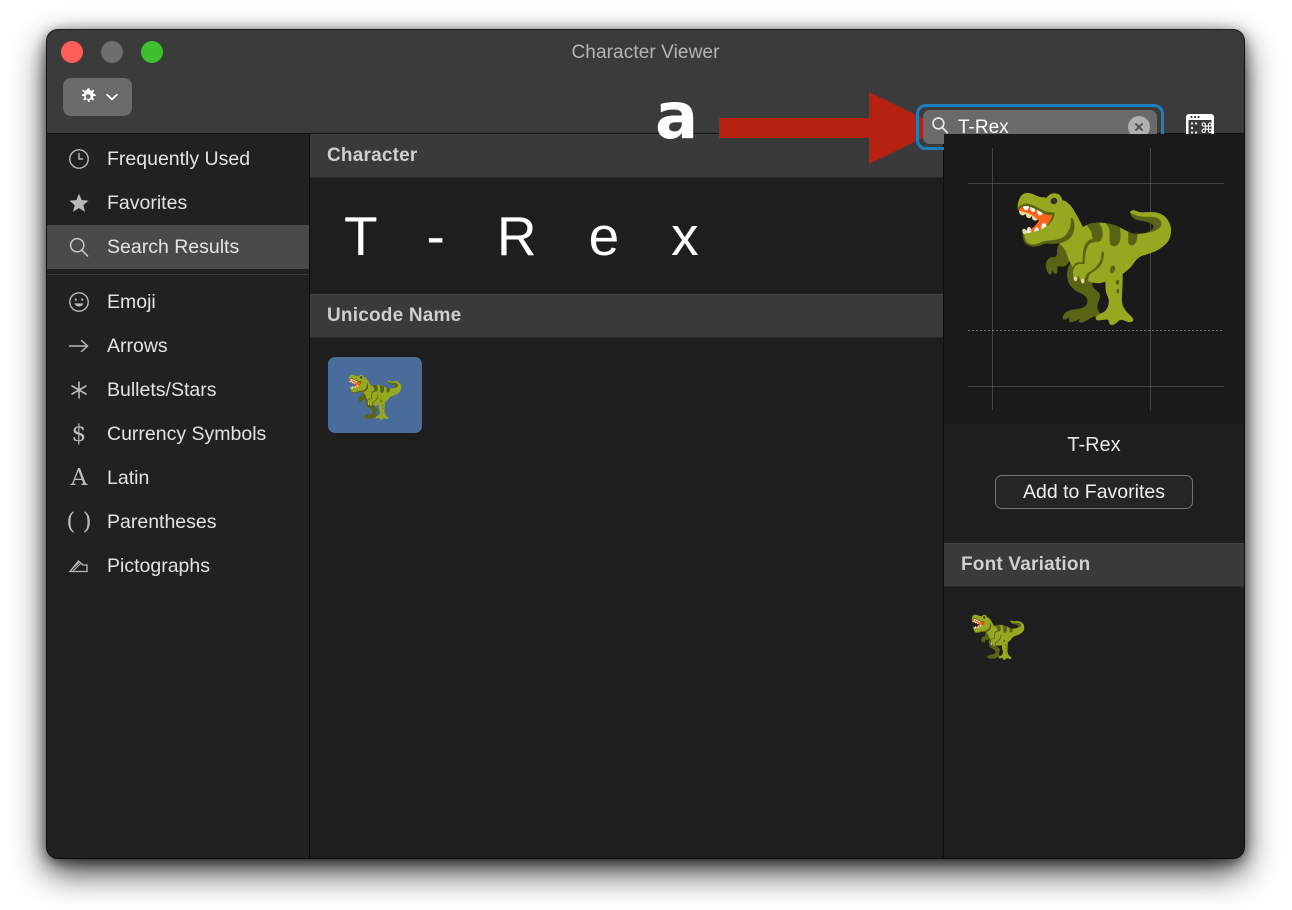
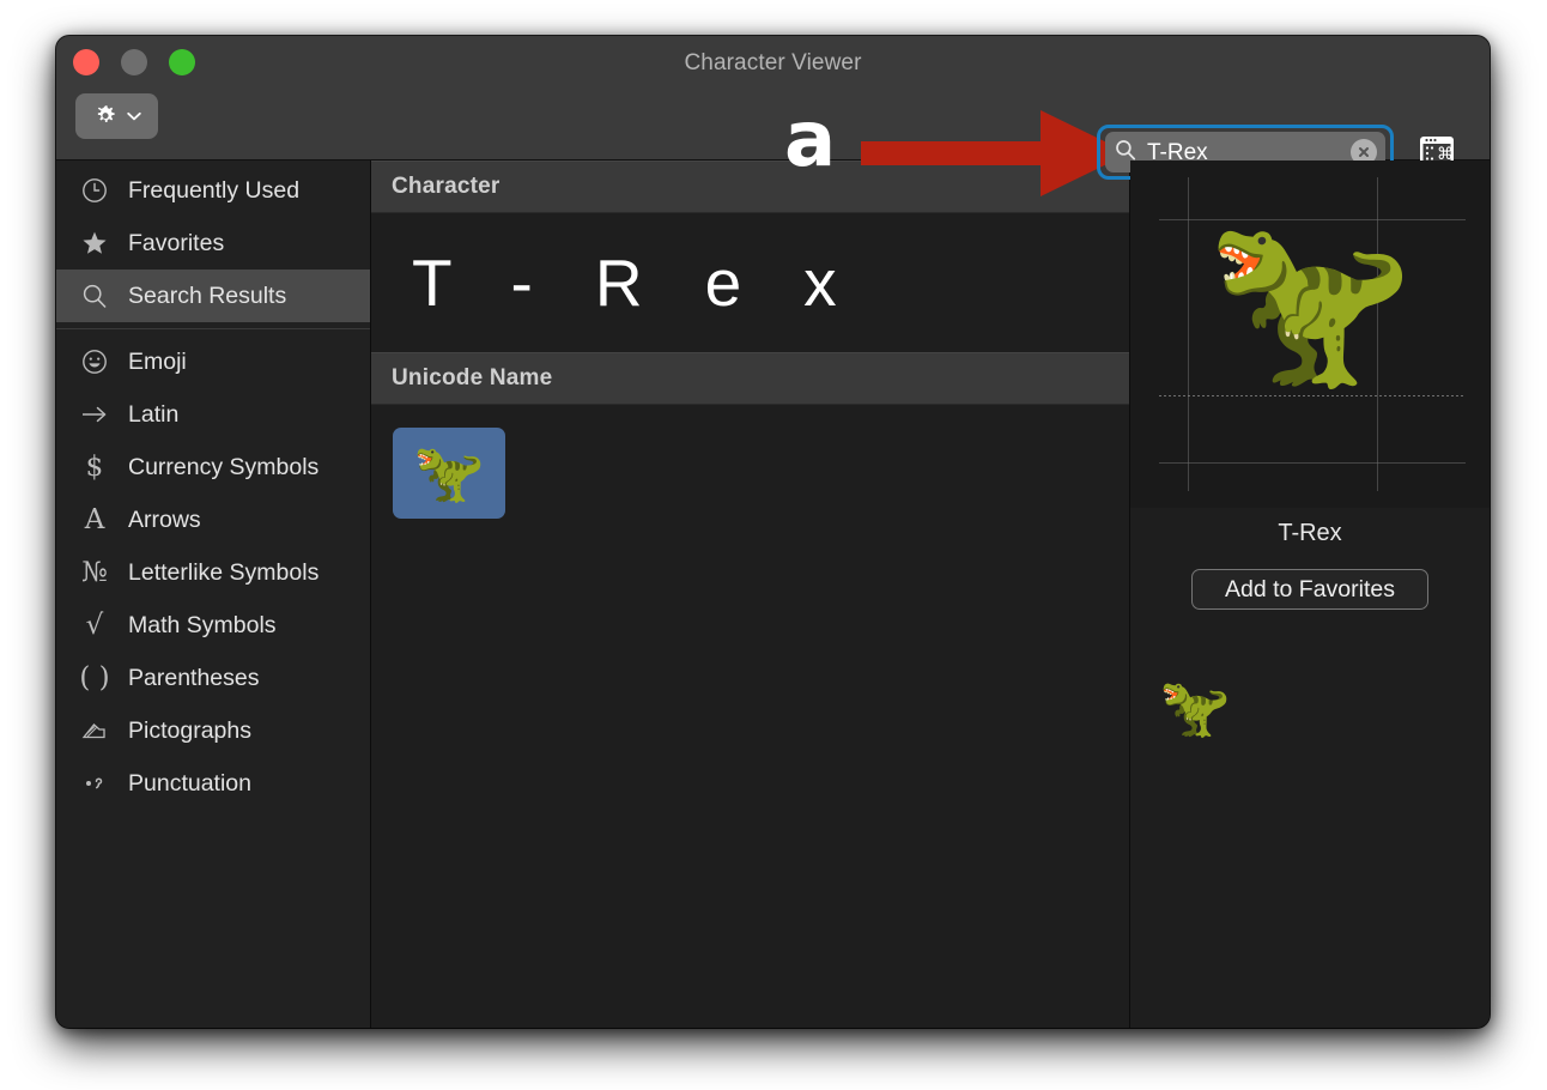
  Character Viewer
  a
  T-Rex
  ⌘
  Frequently Used
  Favorites
  Search Results
  Emoji
- Arrows
+ Latin
- Bullets/Stars
  $
  Currency Symbols
  A
- Latin
+ Arrows
+ №
+ Letterlike Symbols
+ √
+ Math Symbols
  ( )
  Parentheses
  Pictographs
+ Punctuation
  Character
  T-Rex
  Unicode Name
  🦖
  🦖
  T-Rex
  Add to Favorites
- Font Variation
  🦖
